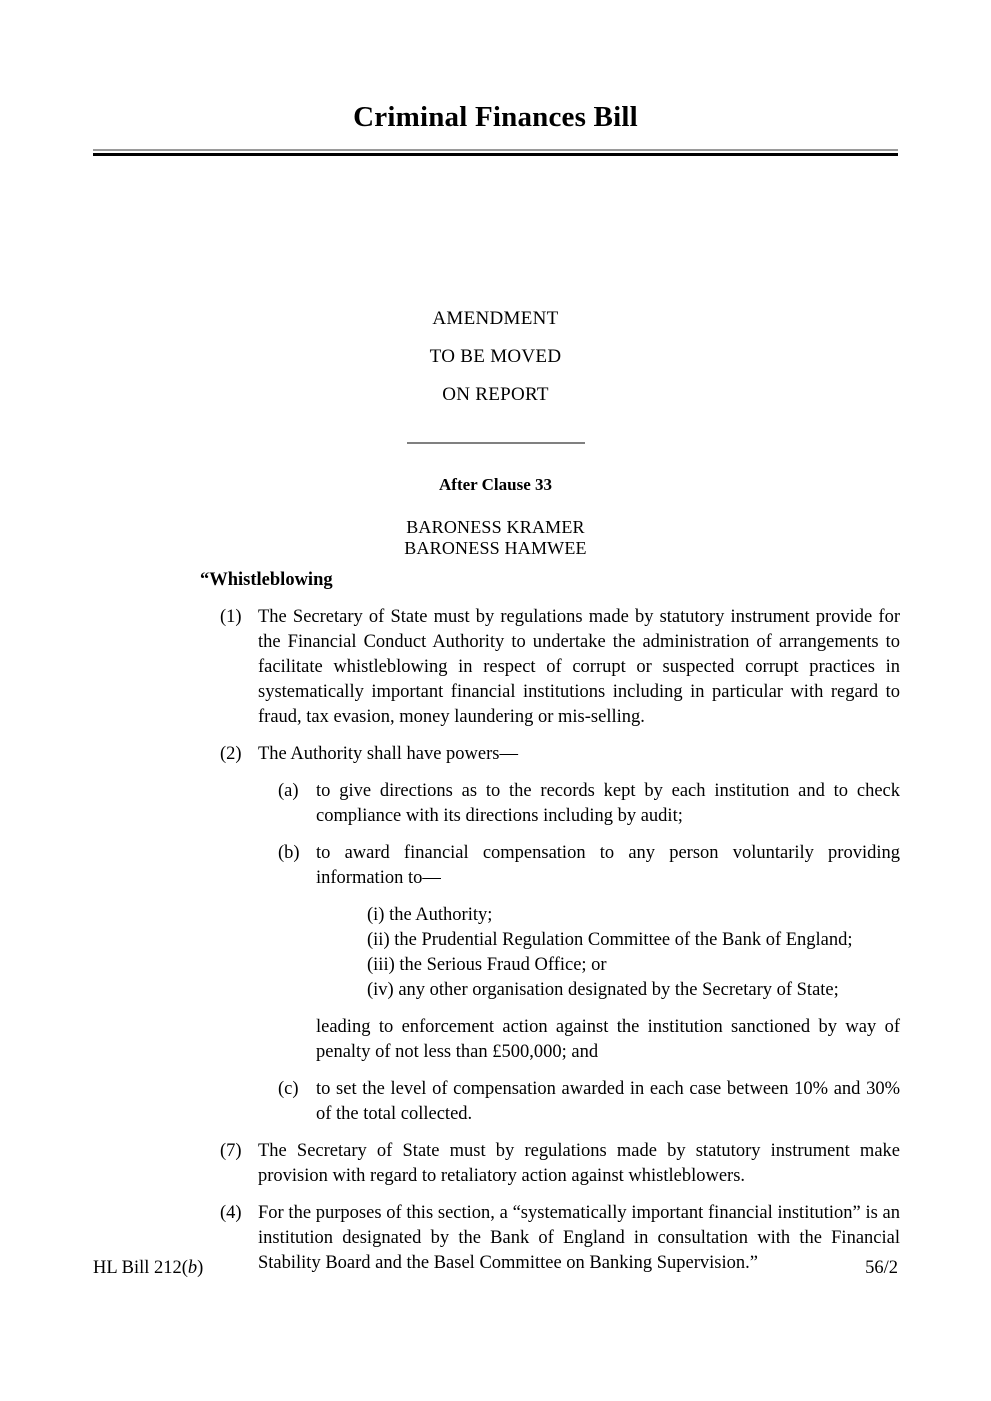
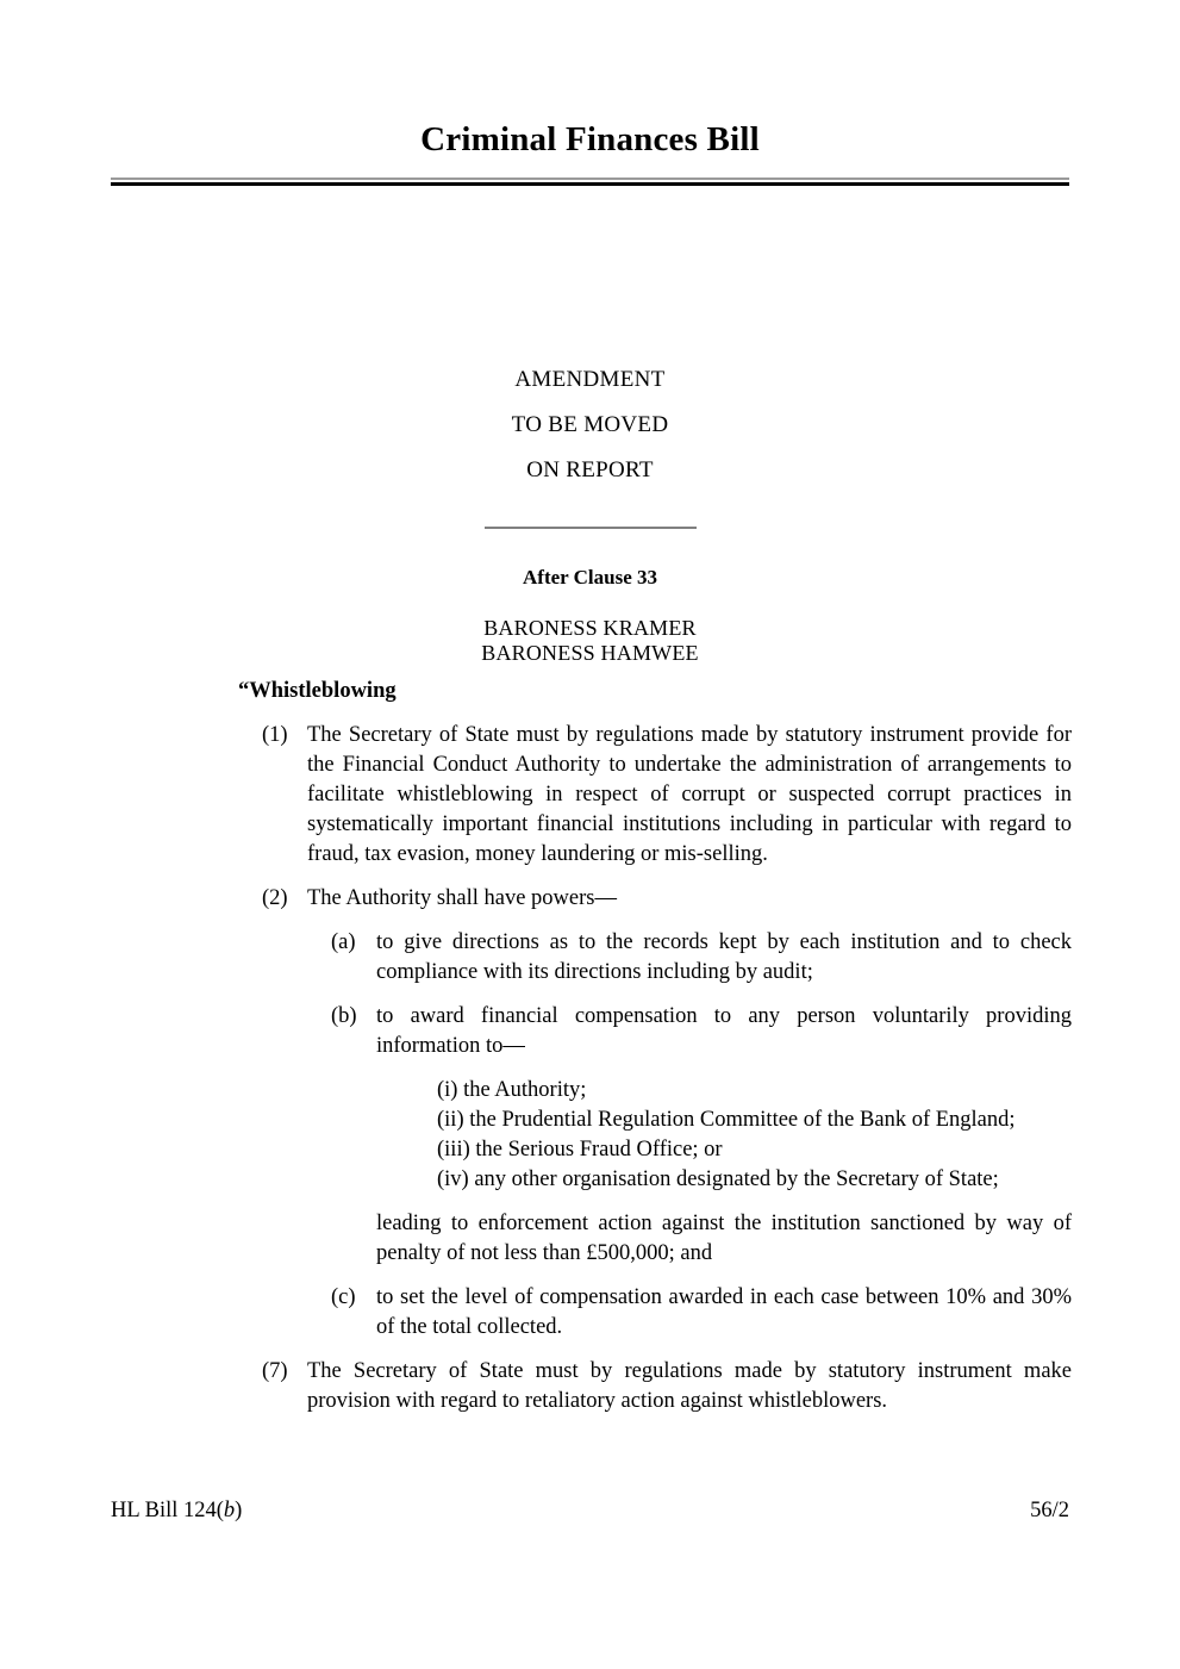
  Criminal Finances Bill
  AMENDMENT
  TO BE MOVED
  ON REPORT
  After Clause 33
  BARONESS KRAMER
  BARONESS HAMWEE
  “Whistleblowing
  (1)
  The Secretary of State must by regulations made by statutory instrument provide for the Financial Conduct Authority to undertake the administration of arrangements to facilitate whistleblowing in respect of corrupt or suspected corrupt practices in systematically important financial institutions including in particular with regard to fraud, tax evasion, money laundering or mis-selling.
  (2)
  The Authority shall have powers—
  (a)
  to give directions as to the records kept by each institution and to check compliance with its directions including by audit;
  (b)
  to award financial compensation to any person voluntarily providing information to—
  (i) the Authority;
  (ii) the Prudential Regulation Committee of the Bank of England;
  (iii) the Serious Fraud Office; or
  (iv) any other organisation designated by the Secretary of State;
  leading to enforcement action against the institution sanctioned by way of penalty of not less than £500,000; and
  (c)
  to set the level of compensation awarded in each case between 10% and 30% of the total collected.
  (7)
  The Secretary of State must by regulations made by statutory instrument make provision with regard to retaliatory action against whistleblowers.
- (4)
- For the purposes of this section, a “systematically important financial institution” is an institution designated by the Bank of England in consultation with the Financial Stability Board and the Basel Committee on Banking Supervision.”
- HL Bill 212(b)
+ HL Bill 124(b)
  56/2
